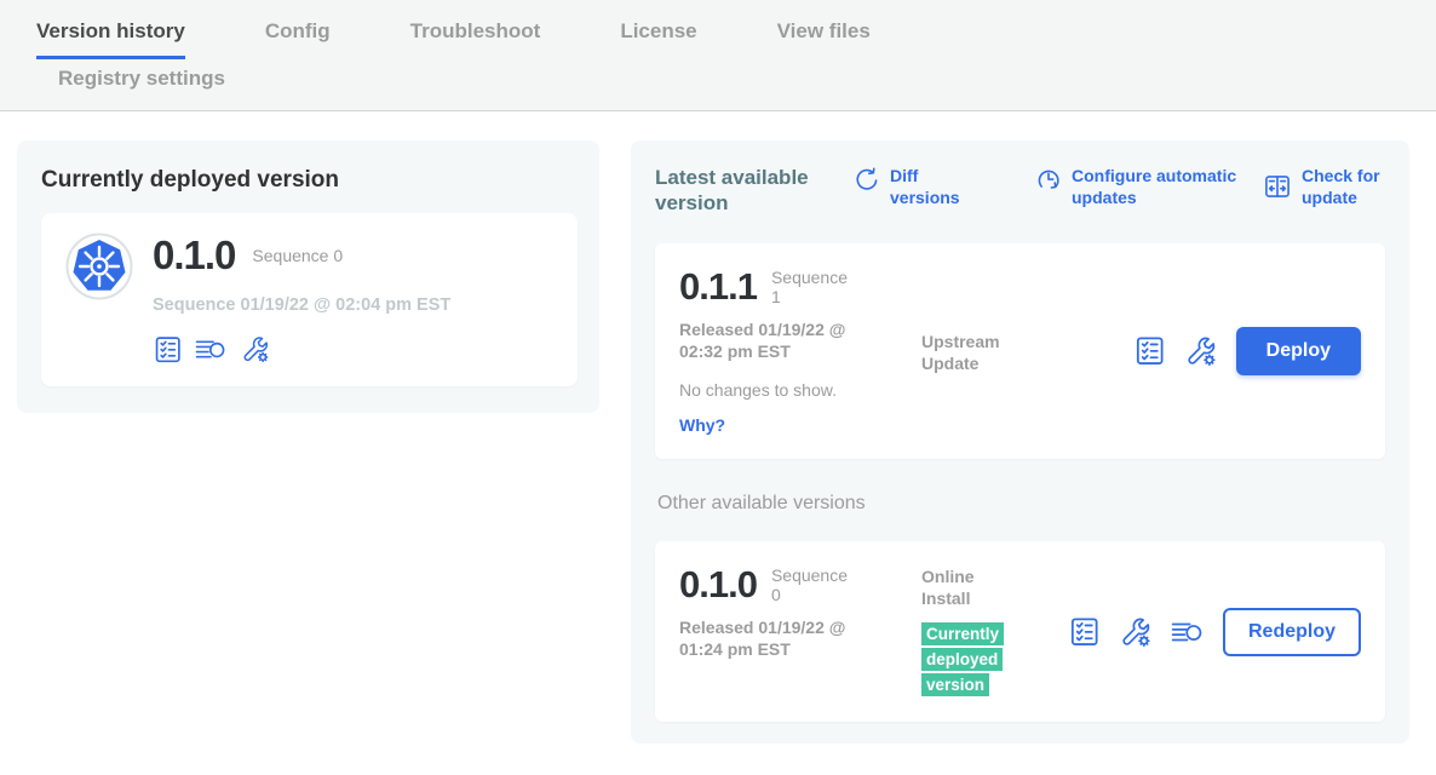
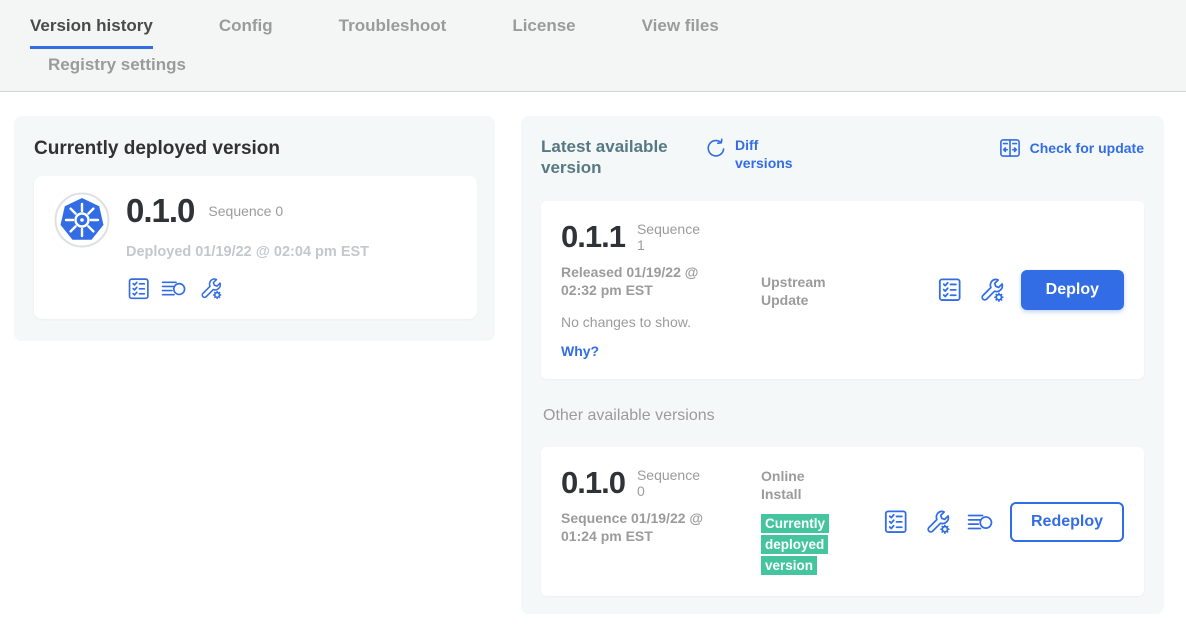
  Version history
  Config
  Troubleshoot
  License
  View files
  Registry settings
  Currently deployed version
  0.1.0
  Sequence 0
- Sequence 01/19/22 @ 02:04 pm EST
+ Deployed 01/19/22 @ 02:04 pm EST
  Latest available version
  Diff versions
- Configure automatic updates
  Check for update
  0.1.1
  Sequence 1
  Released 01/19/22 @ 02:32 pm EST
  No changes to show.
  Why?
  Upstream Update
  Deploy
  Other available versions
  0.1.0
  Sequence 0
- Released 01/19/22 @ 01:24 pm EST
+ Sequence 01/19/22 @ 01:24 pm EST
  Online Install
  Currently deployed version
  Redeploy
